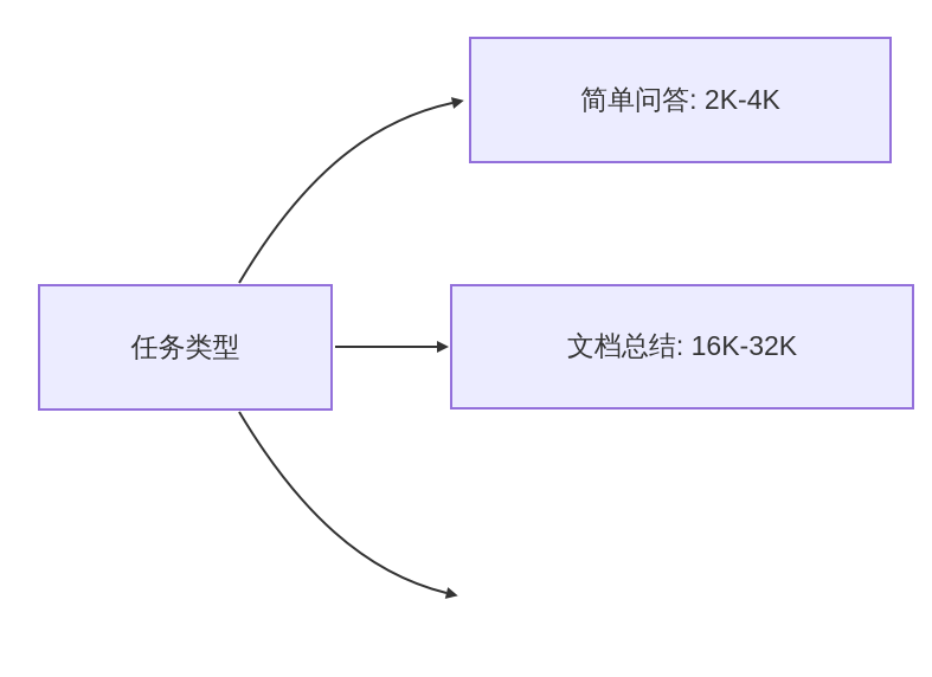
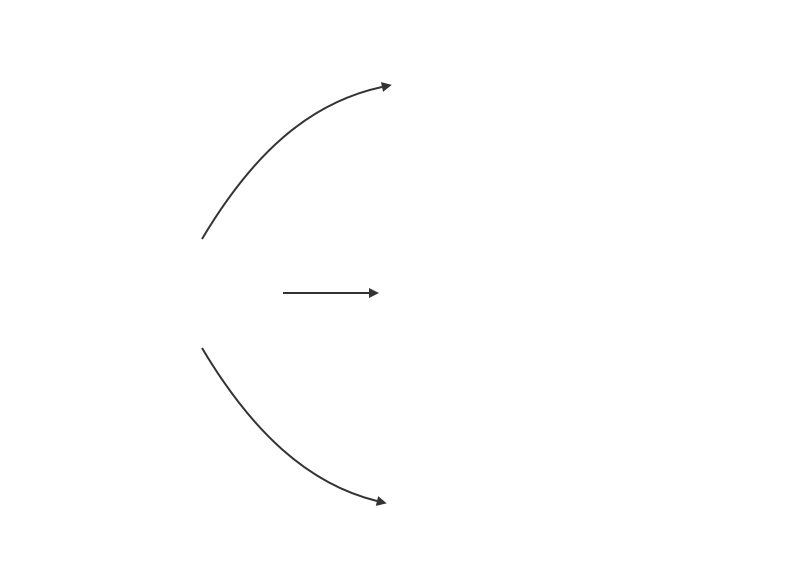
- 任务类型
- 简单问答: 2K-4K
- 文档总结: 16K-32K
